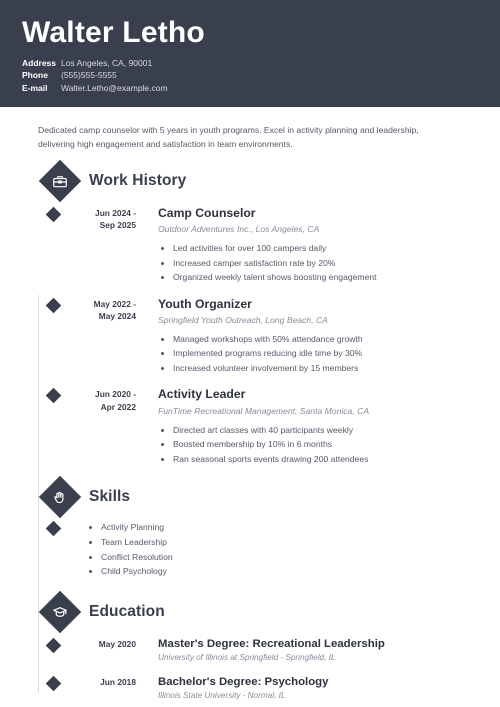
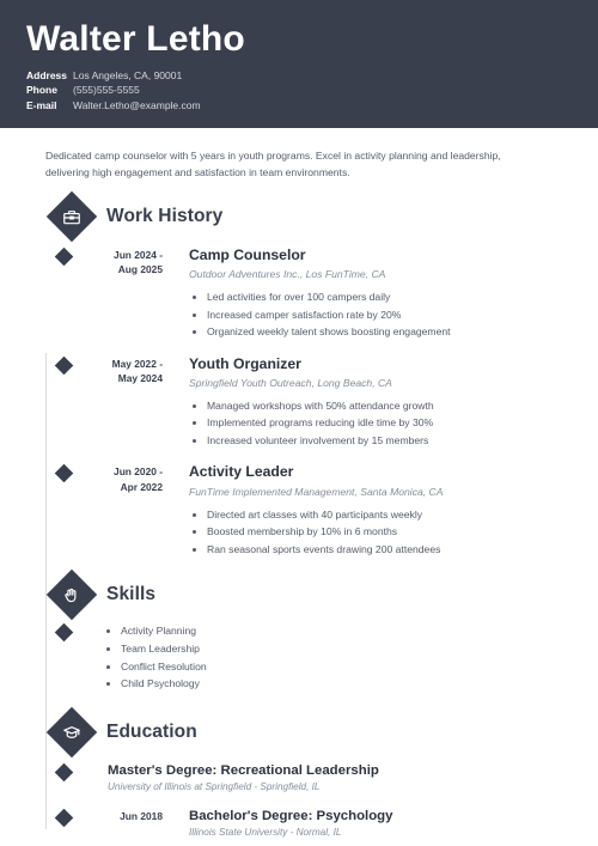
  Walter Letho
  Address
  Los Angeles, CA, 90001
  Phone
  (555)555-5555
  E-mail
  Walter.Letho@example.com
  Dedicated camp counselor with 5 years in youth programs. Excel in activity planning and leadership, delivering high engagement and satisfaction in team environments.
  Work History
  Jun 2024 -
- Sep 2025
+ Aug 2025
  Camp Counselor
- Outdoor Adventures Inc., Los Angeles, CA
+ Outdoor Adventures Inc., Los FunTime, CA
  Led activities for over 100 campers daily
  Increased camper satisfaction rate by 20%
  Organized weekly talent shows boosting engagement
  May 2022 -
  May 2024
  Youth Organizer
  Springfield Youth Outreach, Long Beach, CA
  Managed workshops with 50% attendance growth
  Implemented programs reducing idle time by 30%
  Increased volunteer involvement by 15 members
  Jun 2020 -
  Apr 2022
  Activity Leader
- FunTime Recreational Management, Santa Monica, CA
+ FunTime Implemented Management, Santa Monica, CA
  Directed art classes with 40 participants weekly
  Boosted membership by 10% in 6 months
  Ran seasonal sports events drawing 200 attendees
  Skills
  Activity Planning
  Team Leadership
  Conflict Resolution
  Child Psychology
  Education
- May 2020
  Master's Degree: Recreational Leadership
  University of Illinois at Springfield - Springfield, IL
  Jun 2018
  Bachelor's Degree: Psychology
  Illinois State University - Normal, IL
